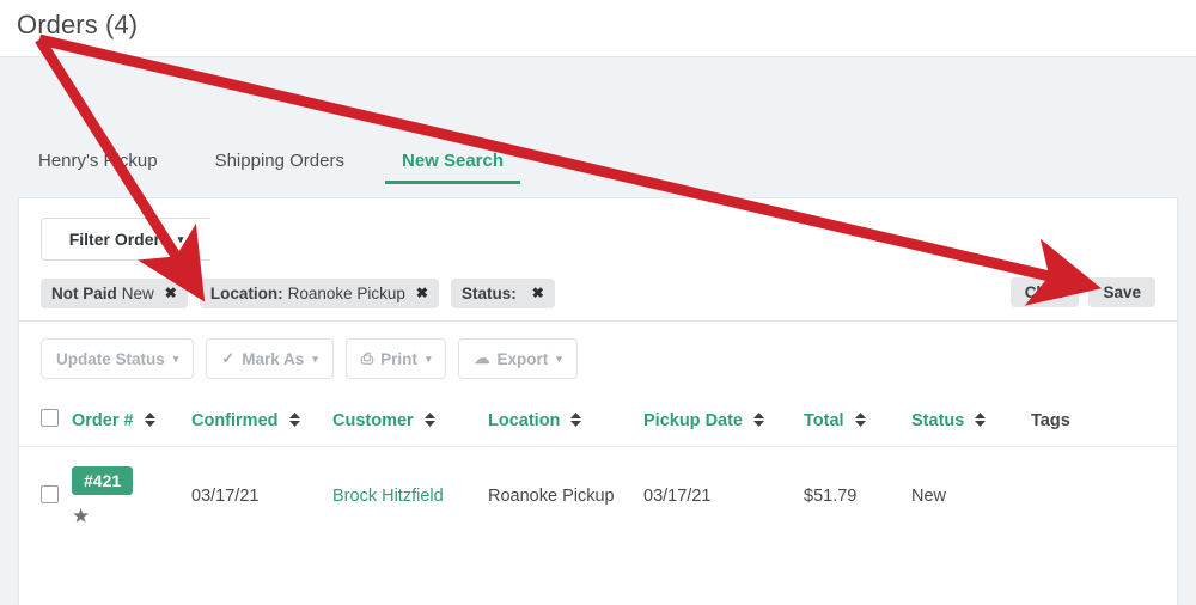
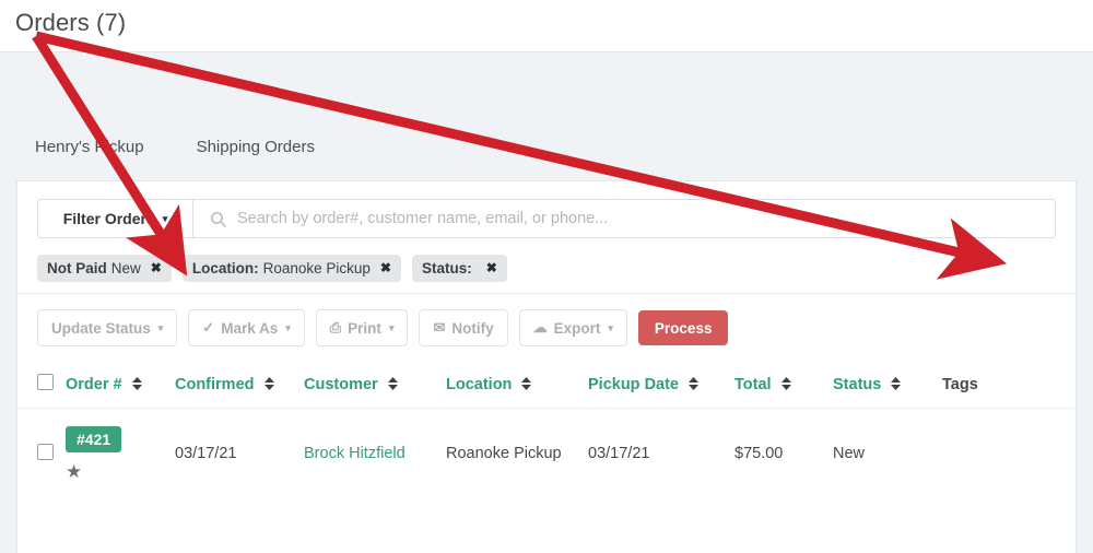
- Orders (4)
+ Orders (7)
  Henry's Pckup
  Shipping Orders
- New Search
  Filter Order
  ▾
+ Search by order#, customer name, email, or phone...
  Not Paid
  New
  ✖
  Location:
  Roanoke Pickup
  ✖
  Status:
  ✖
- Clear
- Save
  Update Status
  ▾
  ✓
  Mark As
  ▾
  ⎙
  Print
  ▾
+ ✉
+ Notify
  ☁
  Export
  ▾
+ Process
  	Order #	Confirmed	Customer	Location	Pickup Date	Total	Status	Tags
- 	#421 ★	03/17/21	Brock Hitzfield	Roanoke Pickup	03/17/21	$51.79	New
+ 	#421 ★	03/17/21	Brock Hitzfield	Roanoke Pickup	03/17/21	$75.00	New
